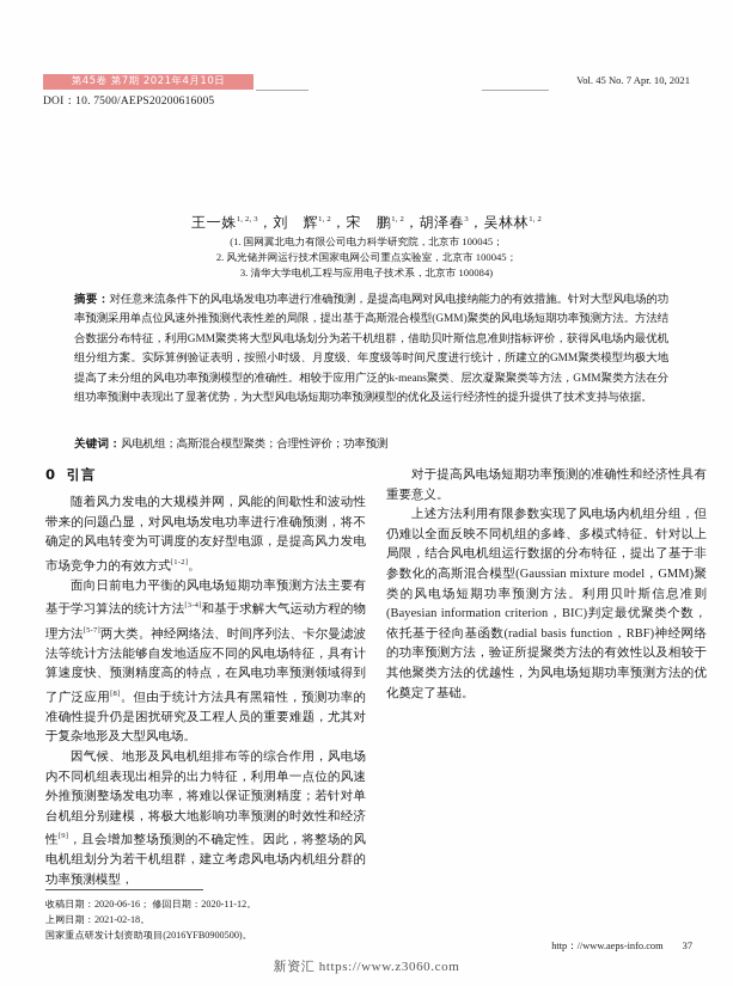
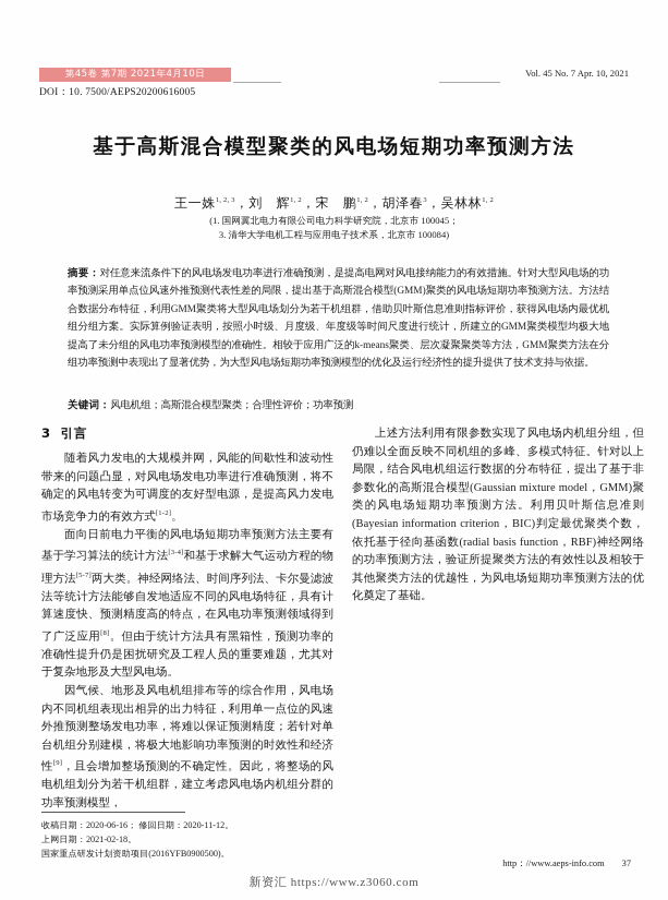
  第45卷 第7期 2021年4月10日
  DOI：10. 7500/AEPS20200616005
  Vol. 45 No. 7 Apr. 10, 2021
+ 基于高斯混合模型聚类的风电场短期功率预测方法
  (1. 国网冀北电力有限公司电力科学研究院，北京市 100045；
- 2. 风光储并网运行技术国家电网公司重点实验室，北京市 100045；
  3. 清华大学电机工程与应用电子技术系，北京市 100084)
  摘要：对任意来流条件下的风电场发电功率进行准确预测，是提高电网对风电接纳能力的有效措施。针对大型风电场的功率预测采用单点位风速外推预测代表性差的局限，提出基于高斯混合模型(GMM)聚类的风电场短期功率预测方法。方法结合数据分布特征，利用GMM聚类将大型风电场划分为若干机组群，借助贝叶斯信息准则指标评价，获得风电场内最优机组分组方案。实际算例验证表明，按照小时级、月度级、年度级等时间尺度进行统计，所建立的GMM聚类模型均极大地提高了未分组的风电功率预测模型的准确性。相较于应用广泛的k-means聚类、层次凝聚聚类等方法，GMM聚类方法在分组功率预测中表现出了显著优势，为大型风电场短期功率预测模型的优化及运行经济性的提升提供了技术支持与依据。
  关键词：风电机组；高斯混合模型聚类；合理性评价；功率预测
- 0 引言
+ 3 引言
  随着风力发电的大规模并网，风能的间歇性和波动性带来的问题凸显，对风电场发电功率进行准确预测，将不确定的风电转变为可调度的友好型电源，是提高风力发电市场竞争力的有效方式 。
  面向日前电力平衡的风电场短期功率预测方法主要有基于学习算法的统计方法 和基于求解大气运动方程的物理方法 两大类。神经网络法、时间序列法、卡尔曼滤波法等统计方法能够自发地适应不同的风电场特征，具有计算速度快、预测精度高的特点，在风电功率预测领域得到了广泛应用 。但由于统计方法具有黑箱性，预测功率的准确性提升仍是困扰研究及工程人员的重要难题，尤其对于复杂地形及大型风电场。
  因气候、地形及风电机组排布等的综合作用，风电场内不同机组表现出相异的出力特征，利用单一点位的风速外推预测整场发电功率，将难以保证预测精度；若针对单台机组分别建模，将极大地影响功率预测的时效性和经济性 ，且会增加整场预测的不确定性。因此，将整场的风电机组划分为若干机组群，建立考虑风电场内机组分群的功率预测模型，
- 对于提高风电场短期功率预测的准确性和经济性具有重要意义。
  上述方法利用有限参数实现了风电场内机组分组，但仍难以全面反映不同机组的多峰、多模式特征。针对以上局限，结合风电机组运行数据的分布特征，提出了基于非参数化的高斯混合模型(Gaussian mixture model，GMM)聚类的风电场短期功率预测方法。利用贝叶斯信息准则(Bayesian information criterion，BIC)判定最优聚类个数，依托基于径向基函数(radial basis function，RBF)神经网络的功率预测方法，验证所提聚类方法的有效性以及相较于其他聚类方法的优越性，为风电场短期功率预测方法的优化奠定了基础。
  收稿日期：2020-06-16； 修回日期：2020-11-12。
  上网日期：2021-02-18。
  国家重点研发计划资助项目(2016YFB0900500)。
  http：//www.aeps-info.com 37
  新资汇 https://www.z3060.com
